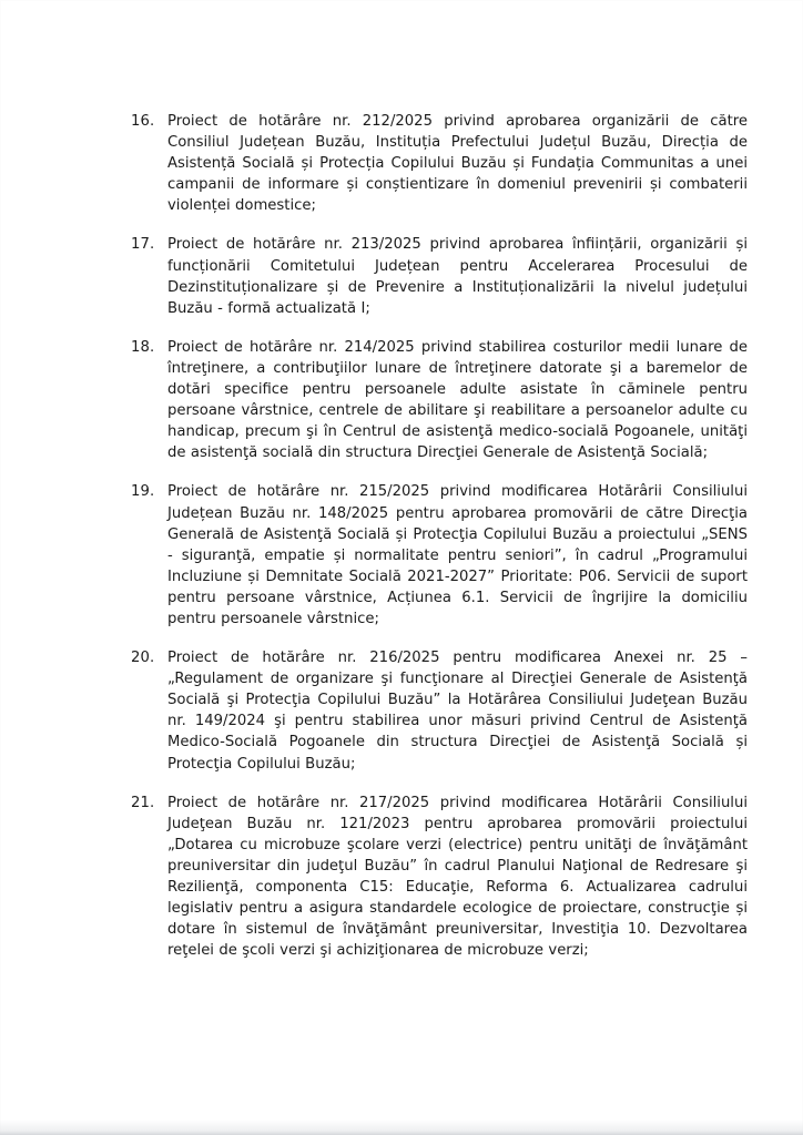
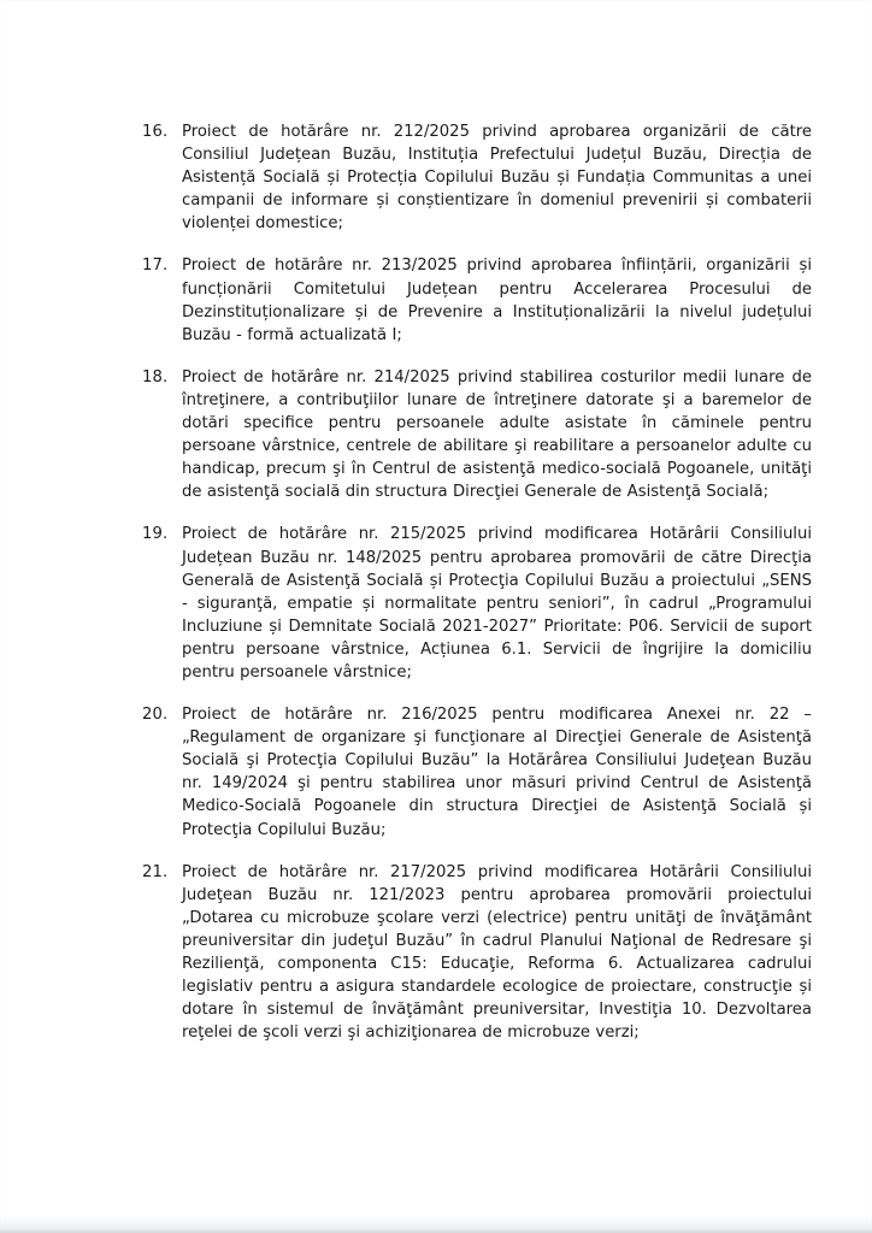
  16.
  Proiect de hotărâre nr. 212/2025 privind aprobarea organizării de către Consiliul Județean Buzău, Instituția Prefectului Județul Buzău, Direcția de Asistență Socială și Protecția Copilului Buzău și Fundația Communitas a unei campanii de informare și conștientizare în domeniul prevenirii și combaterii violenței domestice;
  17.
  Proiect de hotărâre nr. 213/2025 privind aprobarea înființării, organizării și funcționării Comitetului Județean pentru Accelerarea Procesului de Dezinstituționalizare și de Prevenire a Instituționalizării la nivelul județului Buzău - formă actualizată I;
  18.
  Proiect de hotărâre nr. 214/2025 privind stabilirea costurilor medii lunare de întreţinere, a contribuţiilor lunare de întreţinere datorate şi a baremelor de dotări specifice pentru persoanele adulte asistate în căminele pentru persoane vârstnice, centrele de abilitare şi reabilitare a persoanelor adulte cu handicap, precum şi în Centrul de asistenţă medico-socială Pogoanele, unităţi de asistenţă socială din structura Direcţiei Generale de Asistenţă Socială;
  19.
  Proiect de hotărâre nr. 215/2025 privind modificarea Hotărârii Consiliului Județean Buzău nr. 148/2025 pentru aprobarea promovării de către Direcţia Generală de Asistenţă Socială și Protecţia Copilului Buzău a proiectului „SENS - siguranţă, empatie și normalitate pentru seniori”, în cadrul „Programului Incluziune și Demnitate Socială 2021-2027” Prioritate: P06. Servicii de suport pentru persoane vârstnice, Acțiunea 6.1. Servicii de îngrijire la domiciliu pentru persoanele vârstnice;
  20.
- Proiect de hotărâre nr. 216/2025 pentru modificarea Anexei nr. 25 – „Regulament de organizare şi funcţionare al Direcţiei Generale de Asistenţă Socială şi Protecţia Copilului Buzău” la Hotărârea Consiliului Judeţean Buzău nr. 149/2024 şi pentru stabilirea unor măsuri privind Centrul de Asistenţă Medico-Socială Pogoanele din structura Direcţiei de Asistenţă Socială și Protecţia Copilului Buzău;
+ Proiect de hotărâre nr. 216/2025 pentru modificarea Anexei nr. 22 – „Regulament de organizare şi funcţionare al Direcţiei Generale de Asistenţă Socială şi Protecţia Copilului Buzău” la Hotărârea Consiliului Judeţean Buzău nr. 149/2024 şi pentru stabilirea unor măsuri privind Centrul de Asistenţă Medico-Socială Pogoanele din structura Direcţiei de Asistenţă Socială și Protecţia Copilului Buzău;
  21.
  Proiect de hotărâre nr. 217/2025 privind modificarea Hotărârii Consiliului Judeţean Buzău nr. 121/2023 pentru aprobarea promovării proiectului „Dotarea cu microbuze şcolare verzi (electrice) pentru unităţi de învăţământ preuniversitar din judeţul Buzău” în cadrul Planului Naţional de Redresare şi Rezilienţă, componenta C15: Educaţie, Reforma 6. Actualizarea cadrului legislativ pentru a asigura standardele ecologice de proiectare, construcţie și dotare în sistemul de învăţământ preuniversitar, Investiţia 10. Dezvoltarea reţelei de şcoli verzi şi achiziţionarea de microbuze verzi;
